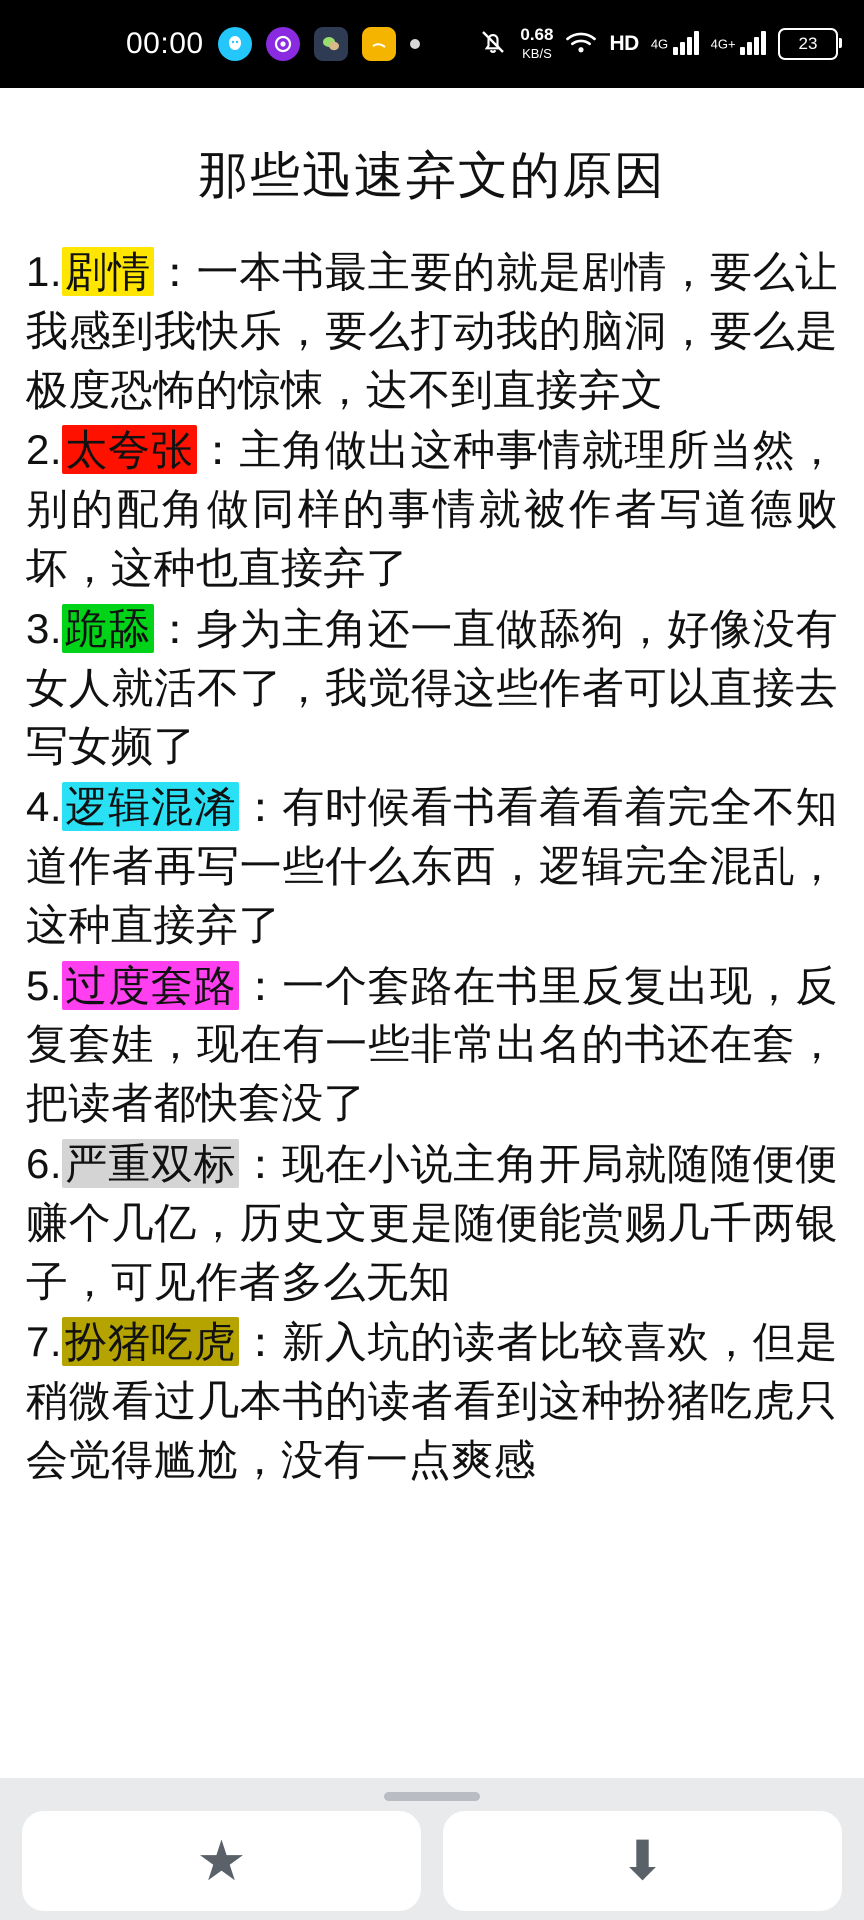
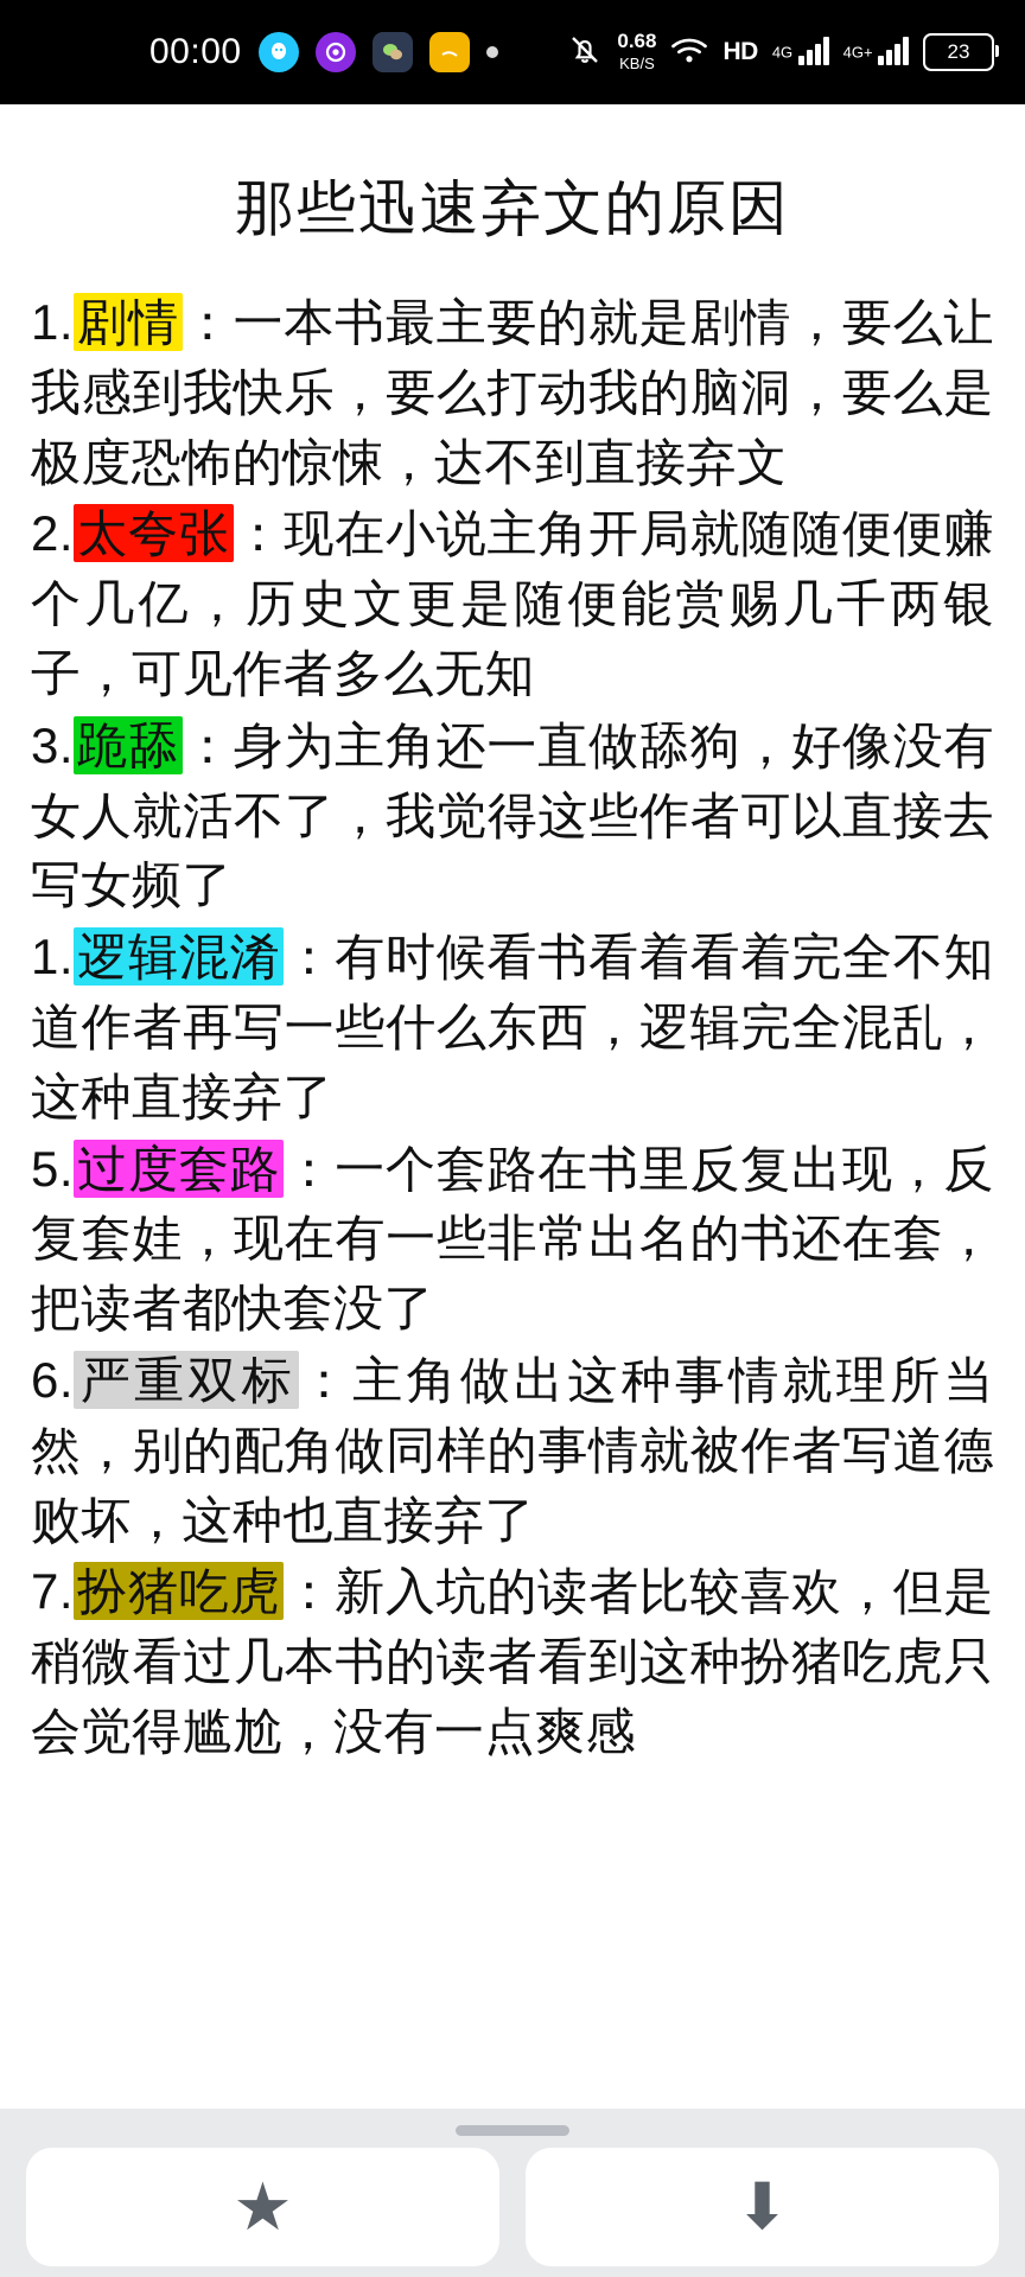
  00:00
  0.68
  KB/S
  HD
  4G
  4G+
  23
  那些迅速弃文的原因
  1.剧情：一本书最主要的就是剧情，要么让我感到我快乐，要么打动我的脑洞，要么是极度恐怖的惊悚，达不到直接弃文
- 2.太夸张：主角做出这种事情就理所当然，别的配角做同样的事情就被作者写道德败坏，这种也直接弃了
+ 2.太夸张：现在小说主角开局就随随便便赚个几亿，历史文更是随便能赏赐几千两银子，可见作者多么无知
  3.跪舔：身为主角还一直做舔狗，好像没有女人就活不了，我觉得这些作者可以直接去写女频了
- 4.逻辑混淆：有时候看书看着看着完全不知道作者再写一些什么东西，逻辑完全混乱，这种直接弃了
+ 1.逻辑混淆：有时候看书看着看着完全不知道作者再写一些什么东西，逻辑完全混乱，这种直接弃了
  5.过度套路：一个套路在书里反复出现，反复套娃，现在有一些非常出名的书还在套，把读者都快套没了
- 6.严重双标：现在小说主角开局就随随便便赚个几亿，历史文更是随便能赏赐几千两银子，可见作者多么无知
+ 6.严重双标：主角做出这种事情就理所当然，别的配角做同样的事情就被作者写道德败坏，这种也直接弃了
  7.扮猪吃虎：新入坑的读者比较喜欢，但是稍微看过几本书的读者看到这种扮猪吃虎只会觉得尴尬，没有一点爽感
  ★
  ⬇
